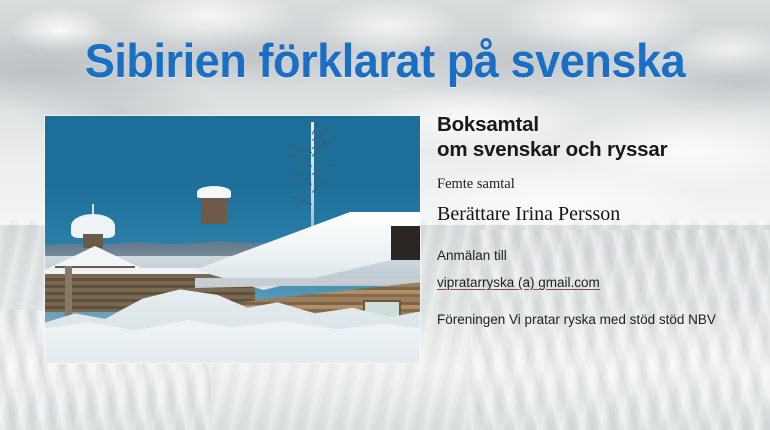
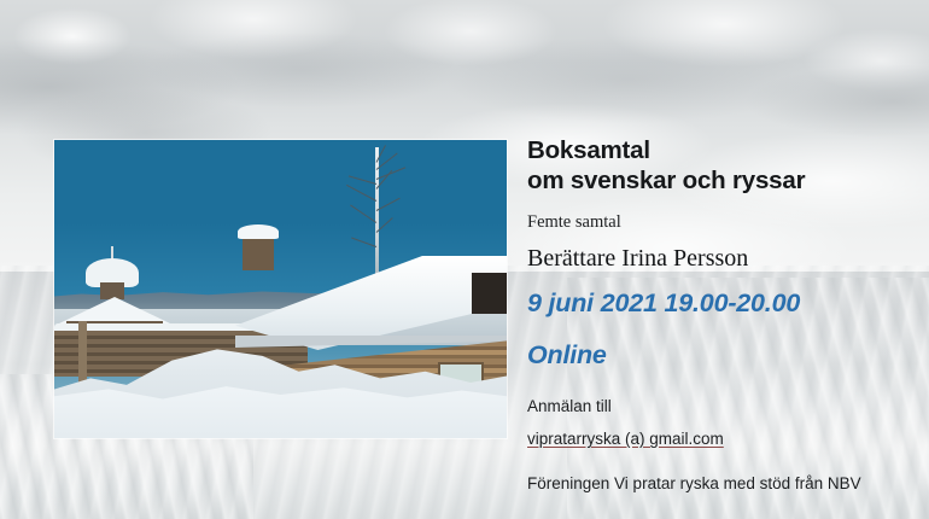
- Sibirien förklarat på svenska
  Boksamtal
  om svenskar och ryssar
  Femte samtal
  Berättare Irina Persson
+ 9 juni 2021 19.00-20.00
+ Online
  Anmälan till
  vipratarryska (a) gmail.com
- Föreningen Vi pratar ryska med stöd stöd NBV
+ Föreningen Vi pratar ryska med stöd från NBV
